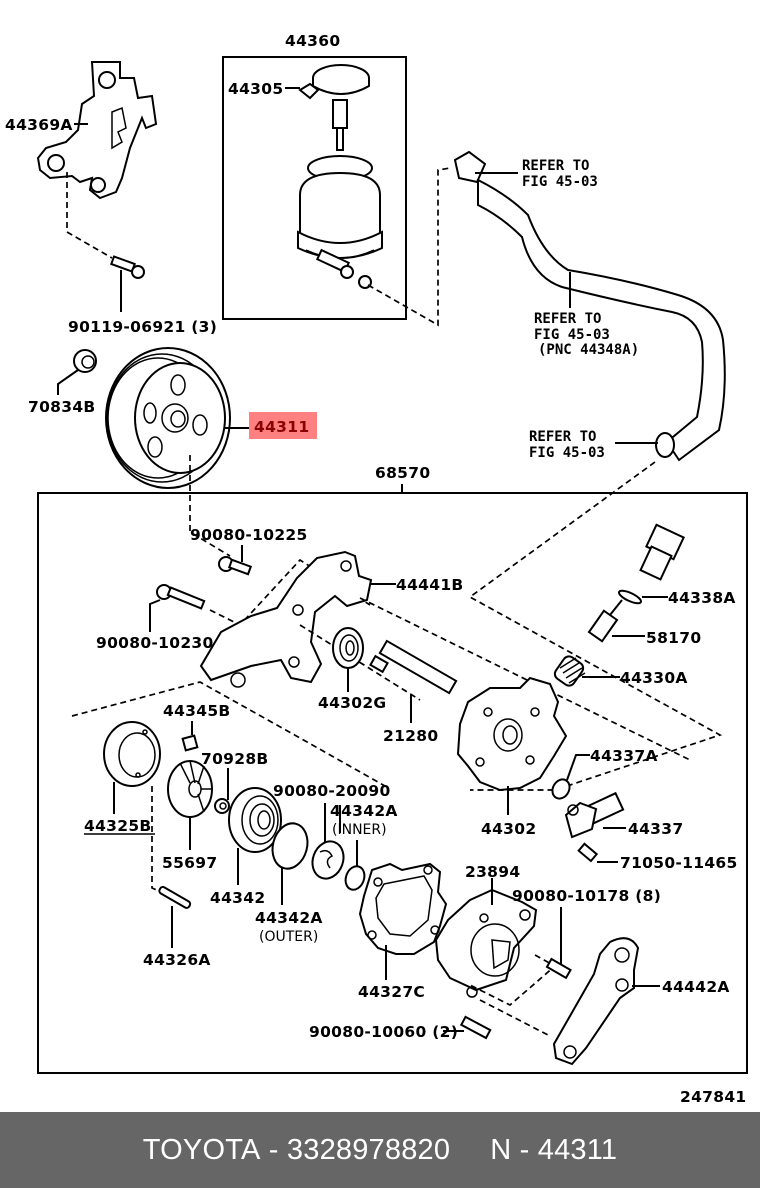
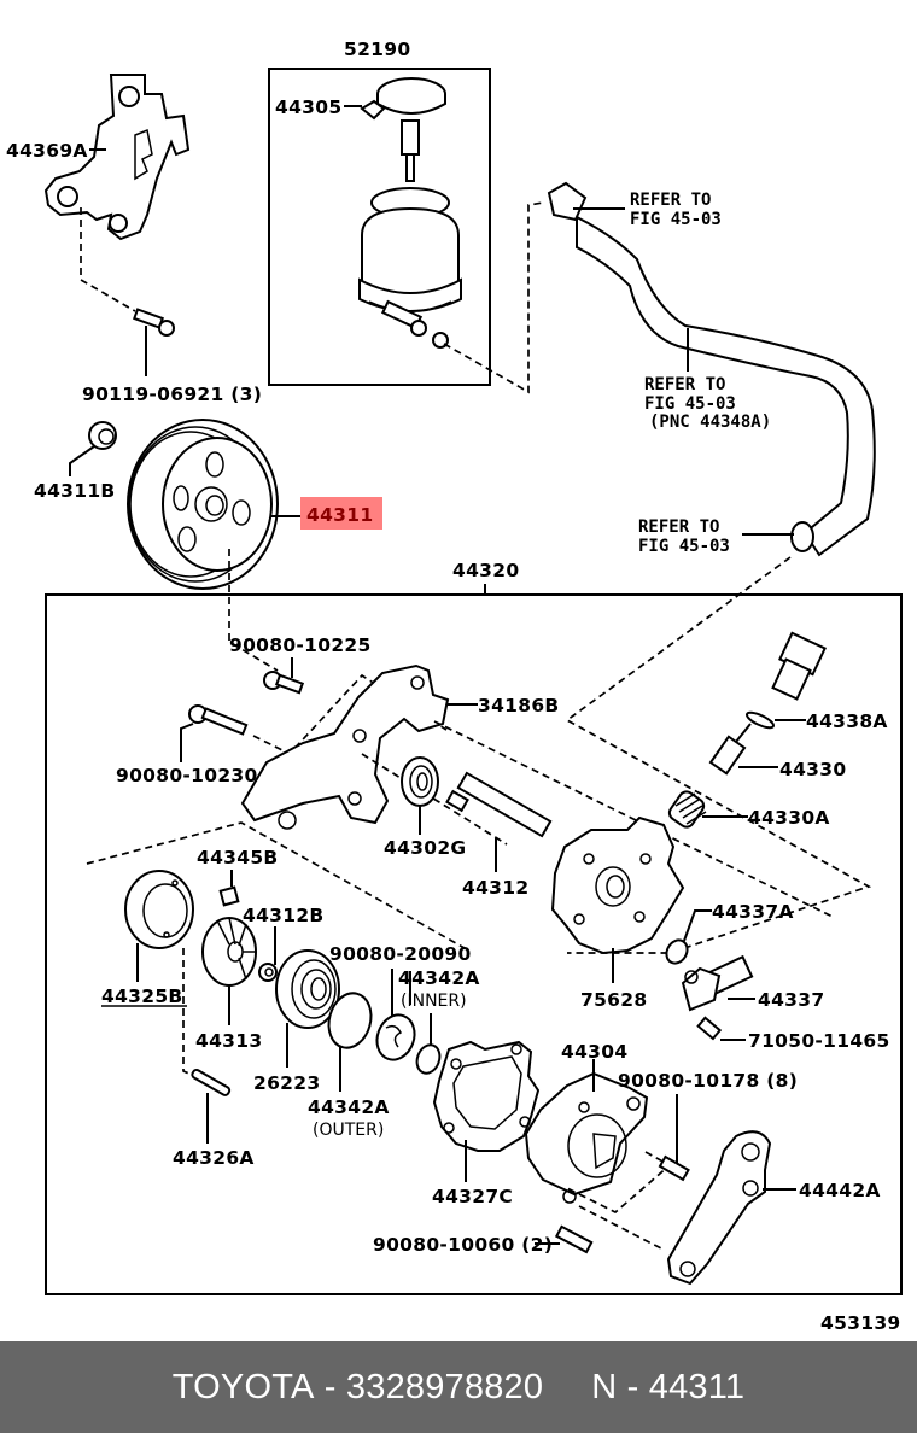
- 44360
+ 52190
  44305
  44369A
  90119-06921 (3)
  REFER TO
  FIG 45-03
  REFER TO
  FIG 45-03
  (PNC 44348A)
  REFER TO
  FIG 45-03
- 70834B
+ 44311B
  44311
- 68570
+ 44320
  90080-10225
  90080-10230
- 44441B
+ 34186B
  44302G
- 21280
+ 44312
- 44302
+ 75628
  44338A
- 58170
+ 44330
  44330A
  44337A
  44337
  71050-11465
  44325B
  44345B
- 55697
+ 44313
- 70928B
+ 44312B
- 44342
+ 26223
  44342A
  (OUTER)
  90080-20090
  44342A
  (INNER)
  44326A
  44327C
- 23894
+ 44304
  90080-10178 (8)
  90080-10060 (2)
  44442A
- 247841
+ 453139
  TOYOTA
  -
  3328978820
  N
  -
  44311
